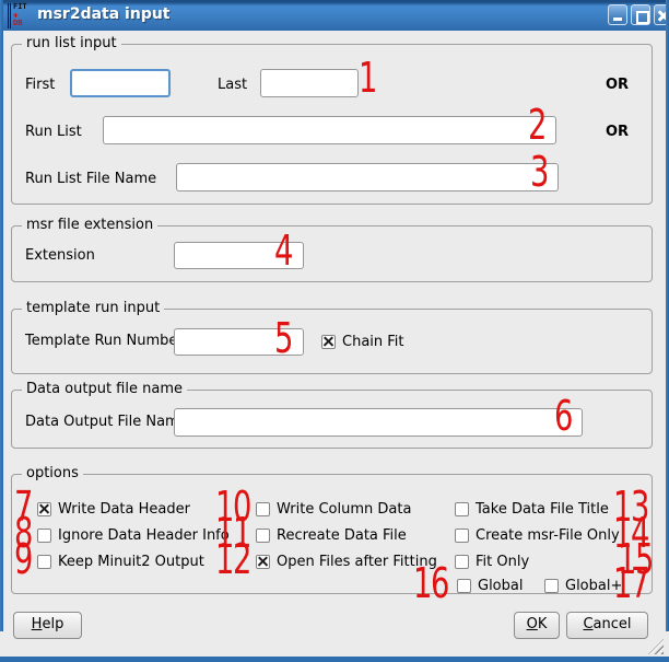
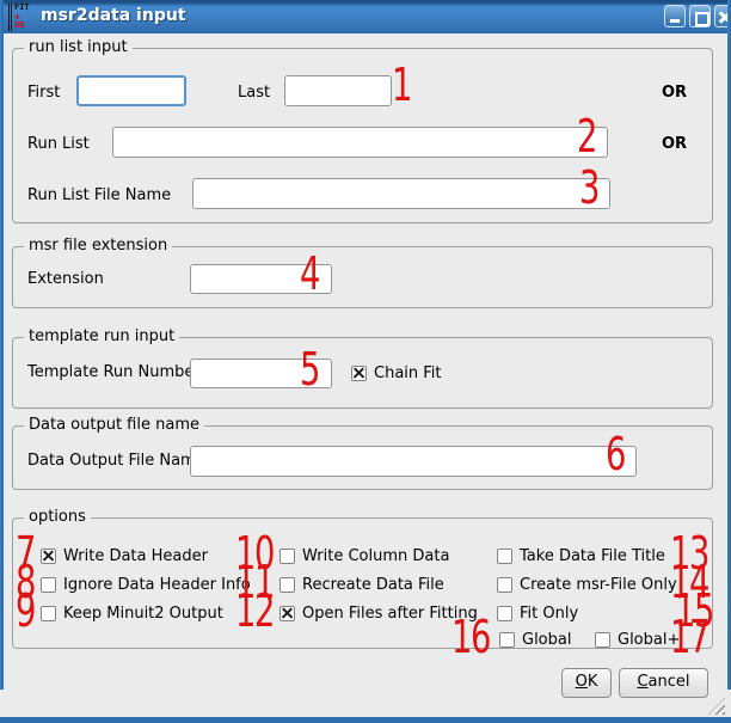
  FIT
  ✚
  DB
  msr2data input
  run list input
  First
  Last
  OR
  Run List
  OR
  Run List File Name
  msr file extension
  Extension
  template run input
  Template Run Numb
  Chain Fit
  Data output file name
  Data Output File Nam
  options
  Write Data Header
  Ignore Data Header Info
  Keep Minuit2 Output
  Write Column Data
  Recreate Data File
  Open Files after Fitting
  Take Data File Title
  Create msr-File Only
  Fit Only
  Global
  Global+
- Help
  OK
  Cancel
  1
  2
  3
  4
  5
  6
  7
  8
  9
  10
  11
  12
  13
  14
  15
  16
  17
